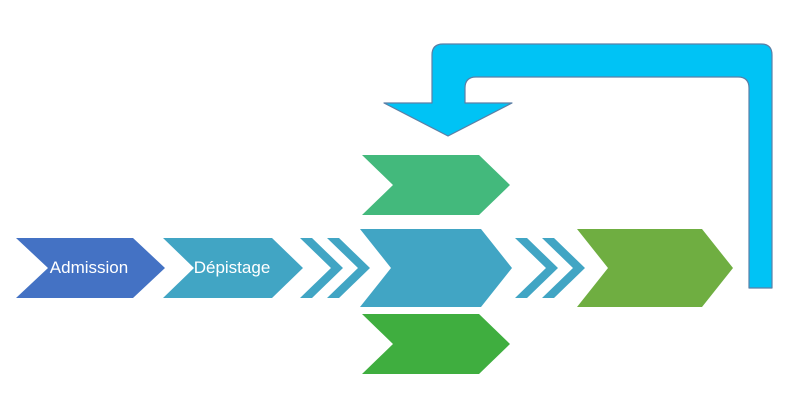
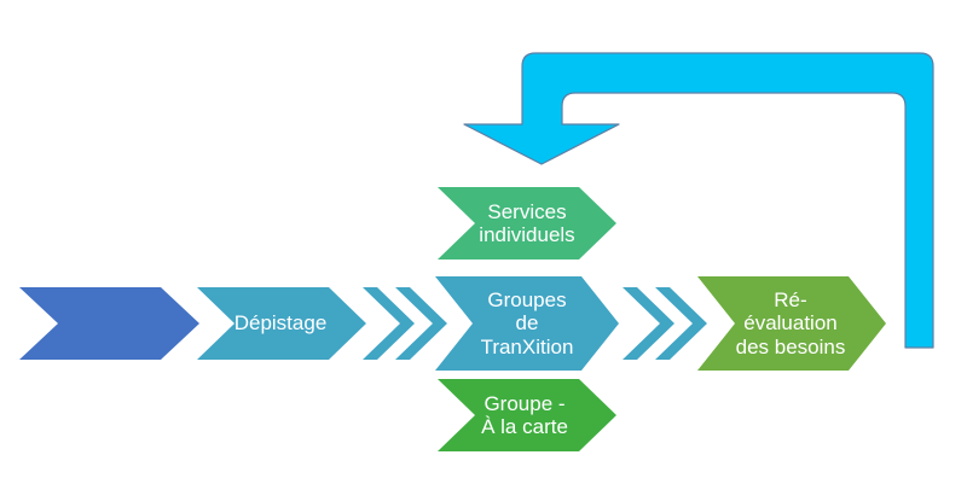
- Admission
  Dépistage
+ Services
+ individuels
+ Groupes
+ de
+ TranXition
+ Groupe -
+ À la carte
+ Ré-
+ évaluation
+ des besoins
